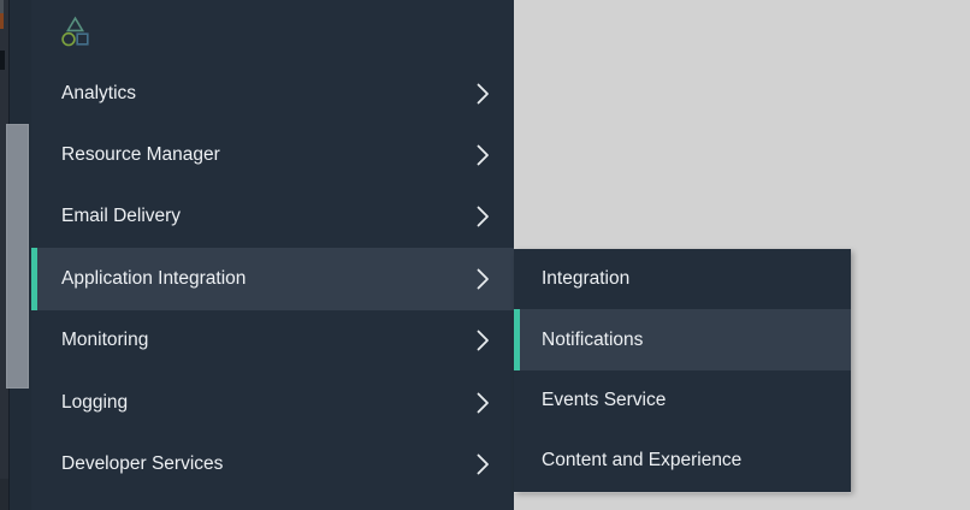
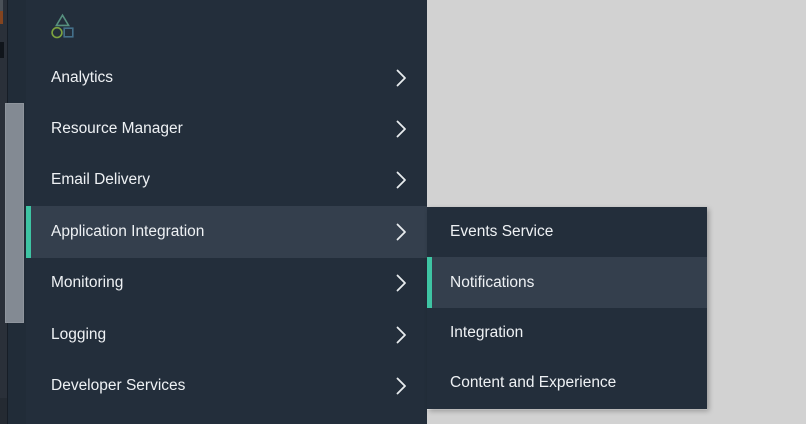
  Analytics
  Resource Manager
  Email Delivery
  Application Integration
  Monitoring
  Logging
  Developer Services
- Integration
+ Events Service
  Notifications
- Events Service
+ Integration
  Content and Experience
